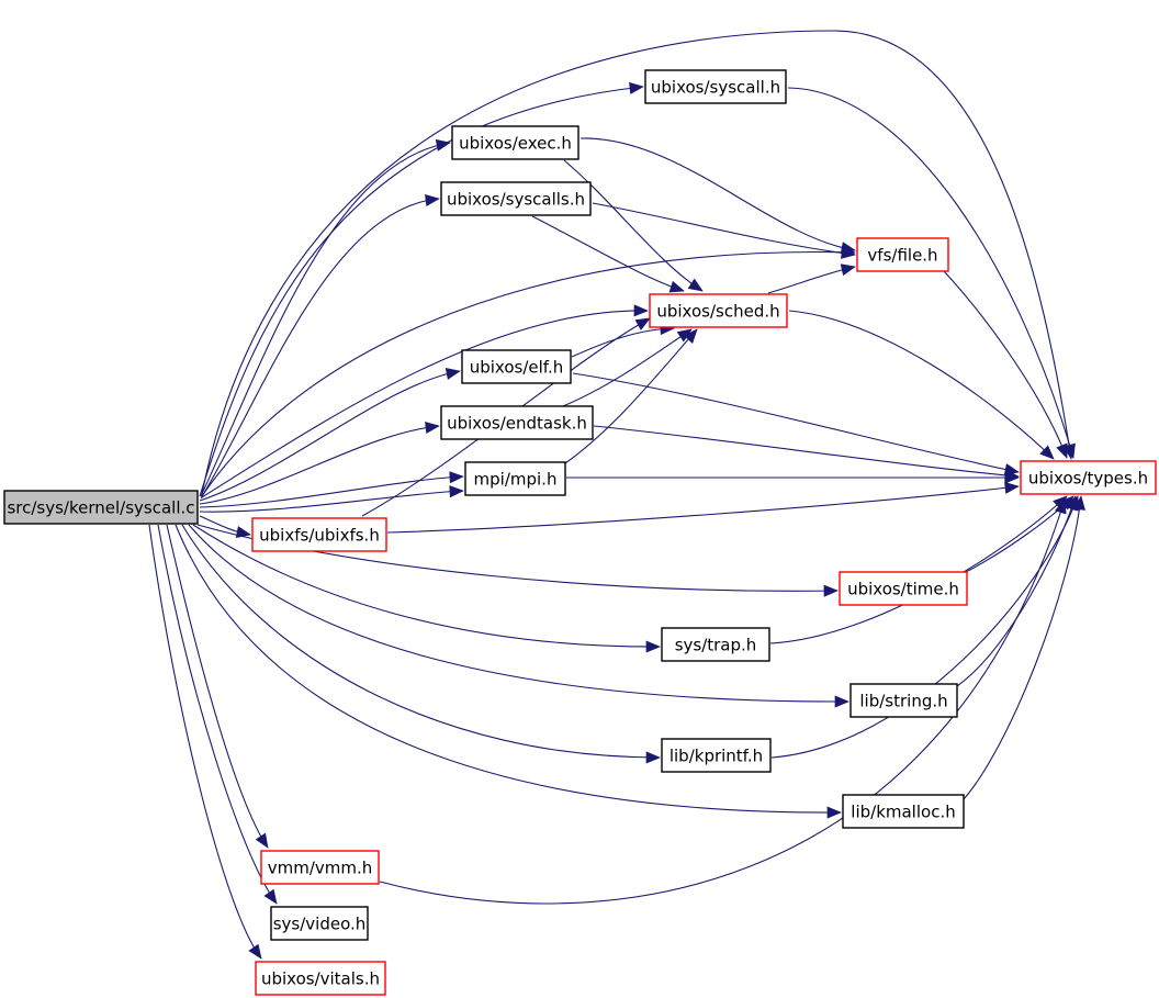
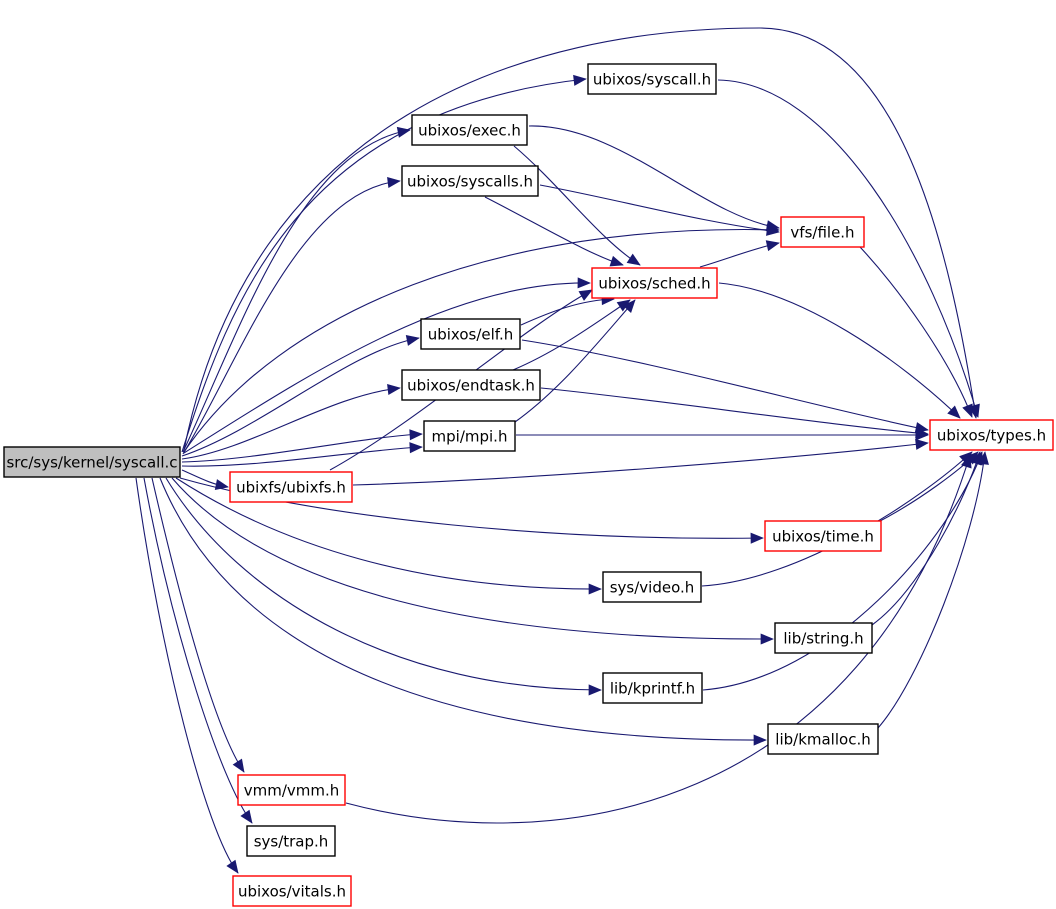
  src/sys/kernel/syscall.c
  ubixos/syscall.h
  ubixos/exec.h
  ubixos/syscalls.h
  vfs/file.h
  ubixos/sched.h
  ubixos/elf.h
  ubixos/endtask.h
  mpi/mpi.h
  ubixos/types.h
  ubixfs/ubixfs.h
  ubixos/time.h
- sys/trap.h
+ sys/video.h
  lib/string.h
  lib/kprintf.h
  lib/kmalloc.h
  vmm/vmm.h
- sys/video.h
+ sys/trap.h
  ubixos/vitals.h
